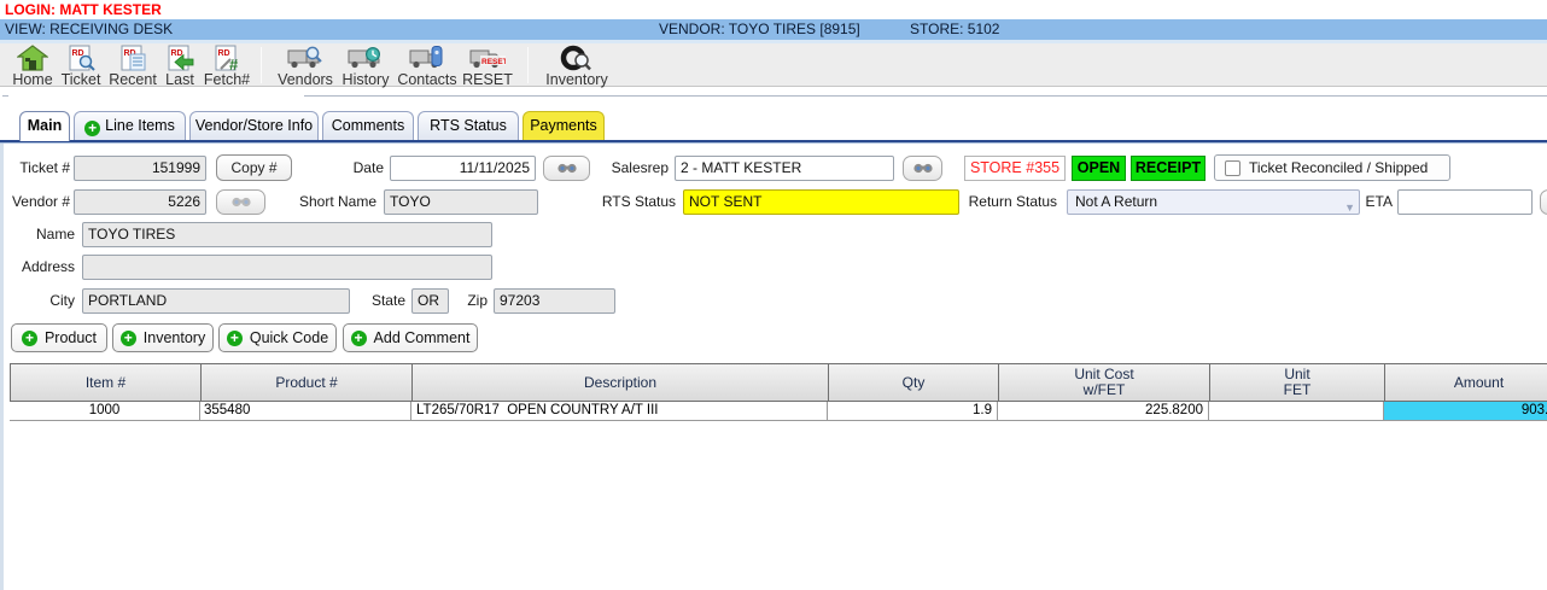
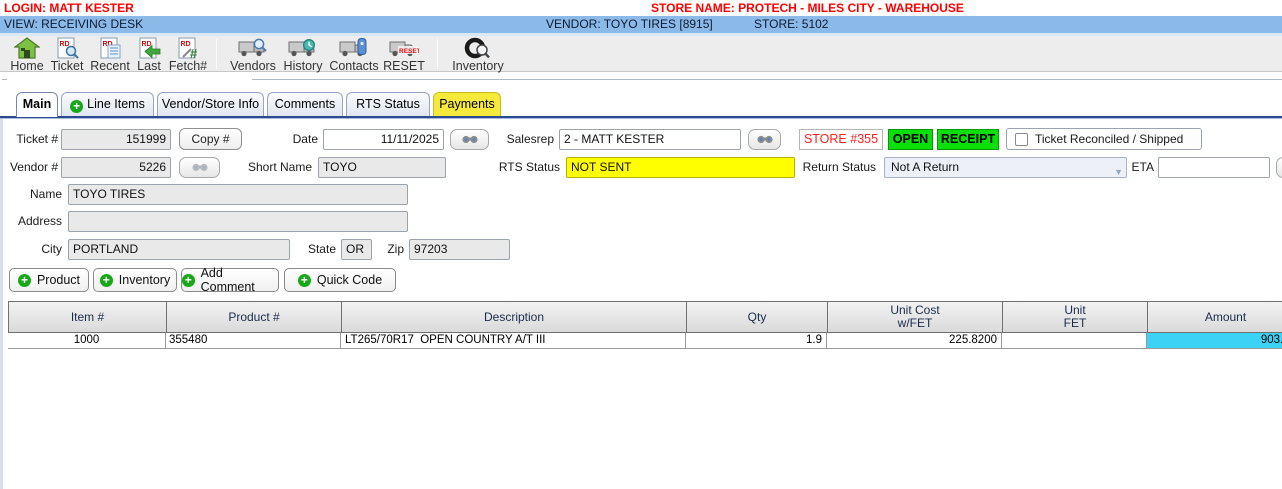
  LOGIN: MATT KESTER
+ STORE NAME: PROTECH - MILES CITY - WAREHOUSE
  VIEW: RECEIVING DESK
  VENDOR: TOYO TIRES [8915]
  STORE: 5102
  Home
  Ticket
  Recent
  Last
  #
  Fetch#
  Vendors
  History
  Contacts
  RESET
  Inventory
  Main
  + Line Items
  Vendor/Store Info
  Comments
  RTS Status
  Payments
  Ticket #
  151999
  Copy #
  Date
  11/11/2025
  Salesrep
  2 - MATT KESTER
  STORE #355
  OPEN
  RECEIPT
  Ticket Reconciled / Shipped
  Vendor #
  5226
  Short Name
  TOYO
  RTS Status
  NOT SENT
  Return Status
  Not A Return
  ▼
  ETA
  Name
  TOYO TIRES
  Address
  City
  PORTLAND
  State
  OR
  Zip
  97203
  +
  Product
  +
  Inventory
  +
- Quick Code
+ Add Comment
  +
- Add Comment
+ Quick Code
  Item #
  Product #
  Description
  Qty
  Unit Cost
  w/FET
  Unit
  FET
  Amount
  1000
  355480
  LT265/70R17 OPEN COUNTRY A/T III
  1.9
  225.8200
